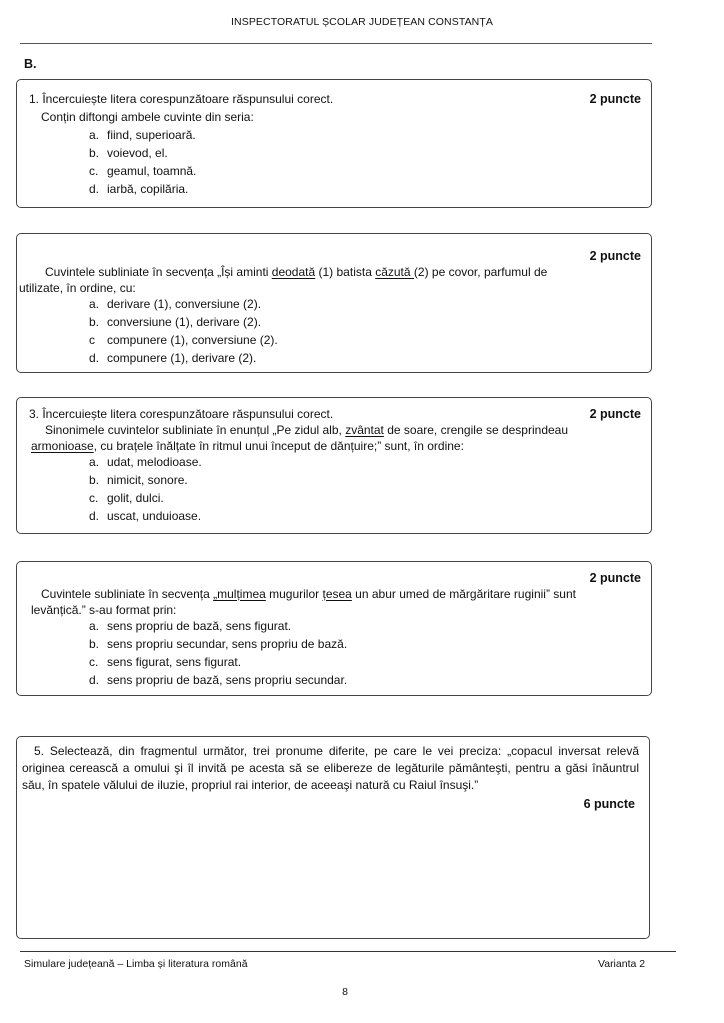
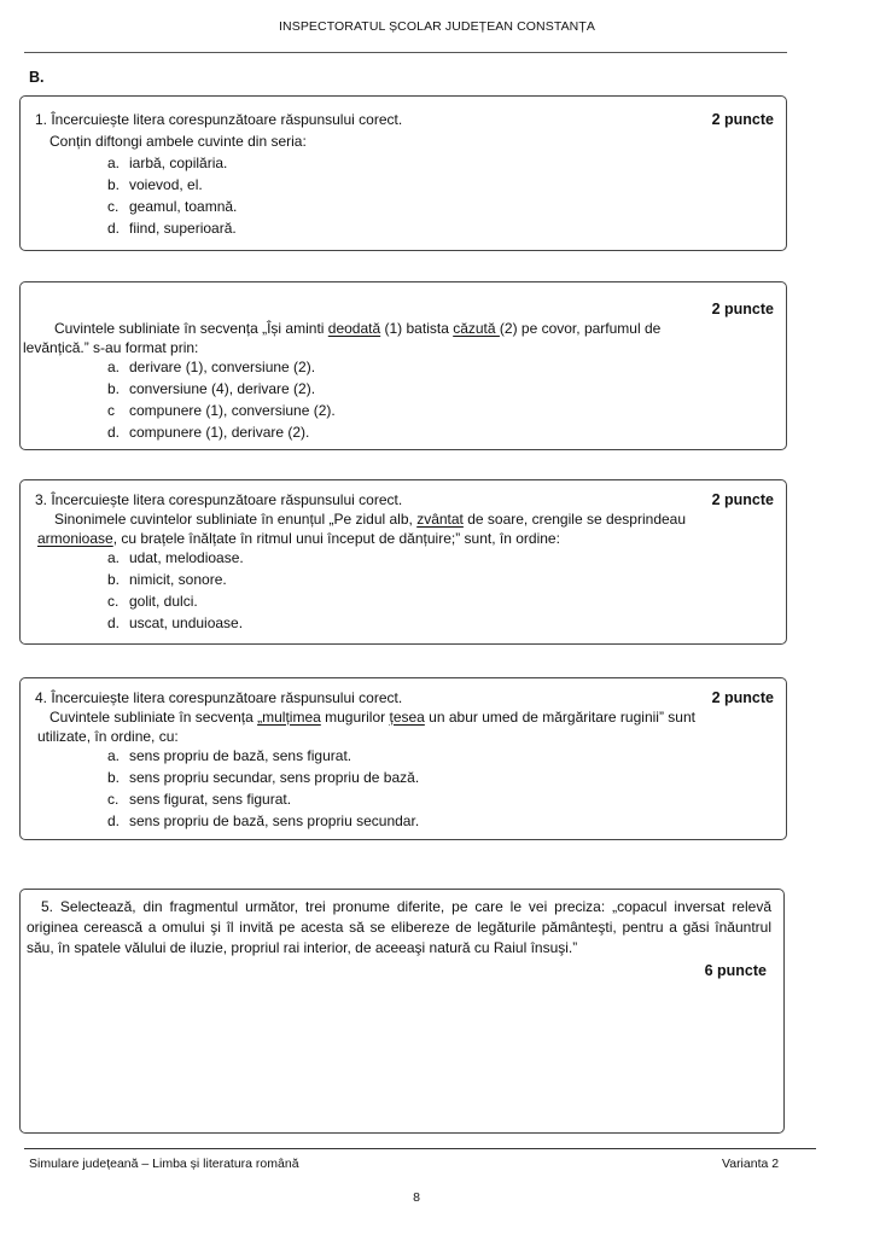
  INSPECTORATUL ȘCOLAR JUDEȚEAN CONSTANȚA
  B.
  1. Încercuiește litera corespunzătoare răspunsului corect.
  2 puncte
  Conțin diftongi ambele cuvinte din seria:
- a. fiind, superioară.
+ a. iarbă, copilăria.
  b. voievod, el.
  c. geamul, toamnă.
- d. iarbă, copilăria.
+ d. fiind, superioară.
  2 puncte
  Cuvintele subliniate în secvența „Își aminti deodată (1) batista căzută (2) pe covor, parfumul de
- utilizate, în ordine, cu:
+ levănțică.” s-au format prin:
  a. derivare (1), conversiune (2).
- b. conversiune (1), derivare (2).
+ b. conversiune (4), derivare (2).
  c compunere (1), conversiune (2).
  d. compunere (1), derivare (2).
  3. Încercuiește litera corespunzătoare răspunsului corect.
  2 puncte
  Sinonimele cuvintelor subliniate în enunțul „Pe zidul alb, zvântat de soare, crengile se desprindeau
  armonioase, cu brațele înălțate în ritmul unui început de dănțuire;” sunt, în ordine:
  a. udat, melodioase.
  b. nimicit, sonore.
  c. golit, dulci.
  d. uscat, unduioase.
+ 4. Încercuiește litera corespunzătoare răspunsului corect.
  2 puncte
  Cuvintele subliniate în secvența „mulțimea mugurilor țesea un abur umed de mărgăritare ruginii” sunt
- levănțică.” s-au format prin:
+ utilizate, în ordine, cu:
  a. sens propriu de bază, sens figurat.
  b. sens propriu secundar, sens propriu de bază.
  c. sens figurat, sens figurat.
  d. sens propriu de bază, sens propriu secundar.
  5. Selectează, din fragmentul următor, trei pronume diferite, pe care le vei preciza: „copacul inversat relevă originea cerească a omului şi îl invită pe acesta să se elibereze de legăturile pământeşti, pentru a găsi înăuntrul său, în spatele vălului de iluzie, propriul rai interior, de aceeaşi natură cu Raiul însuşi.”
  6 puncte
  Simulare județeană – Limba și literatura română
  Varianta 2
  8
